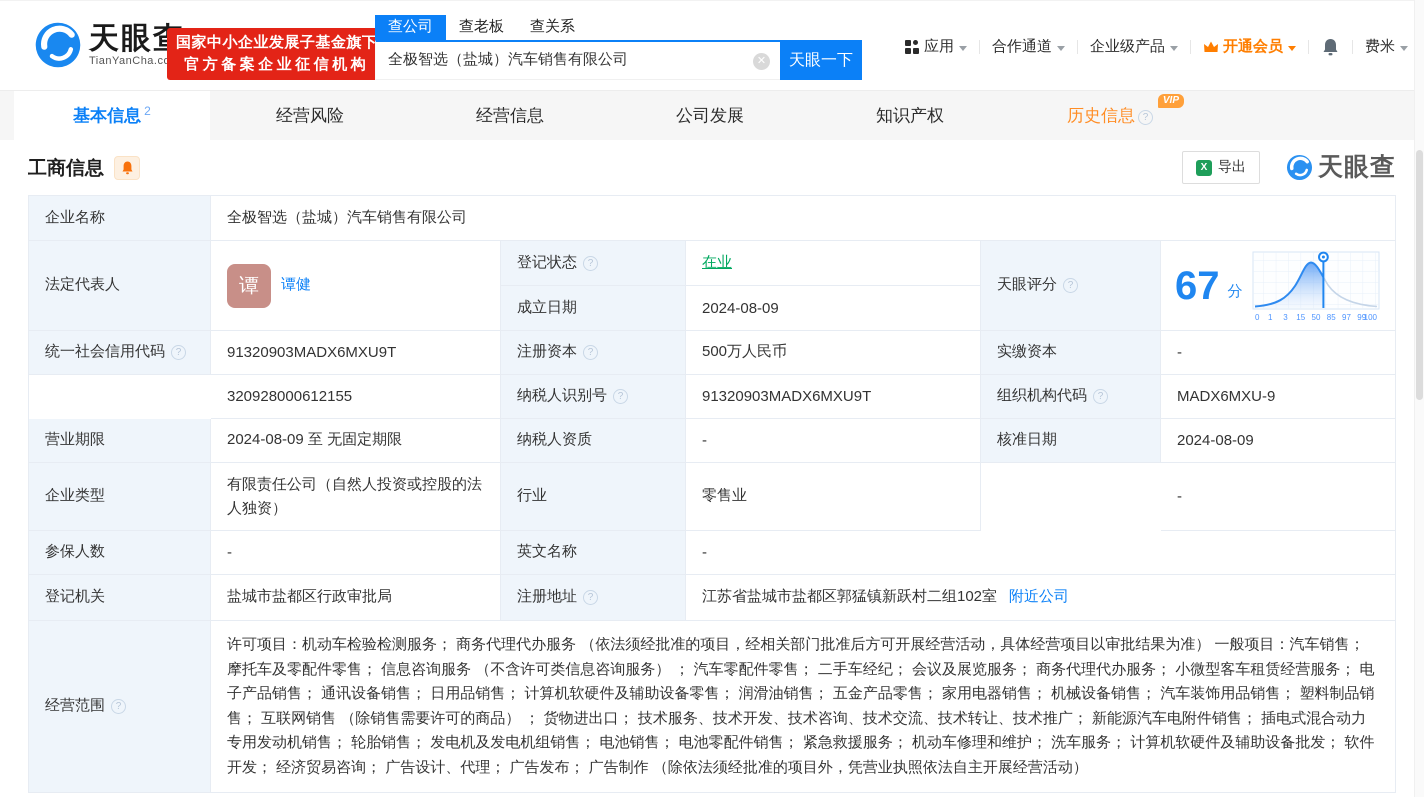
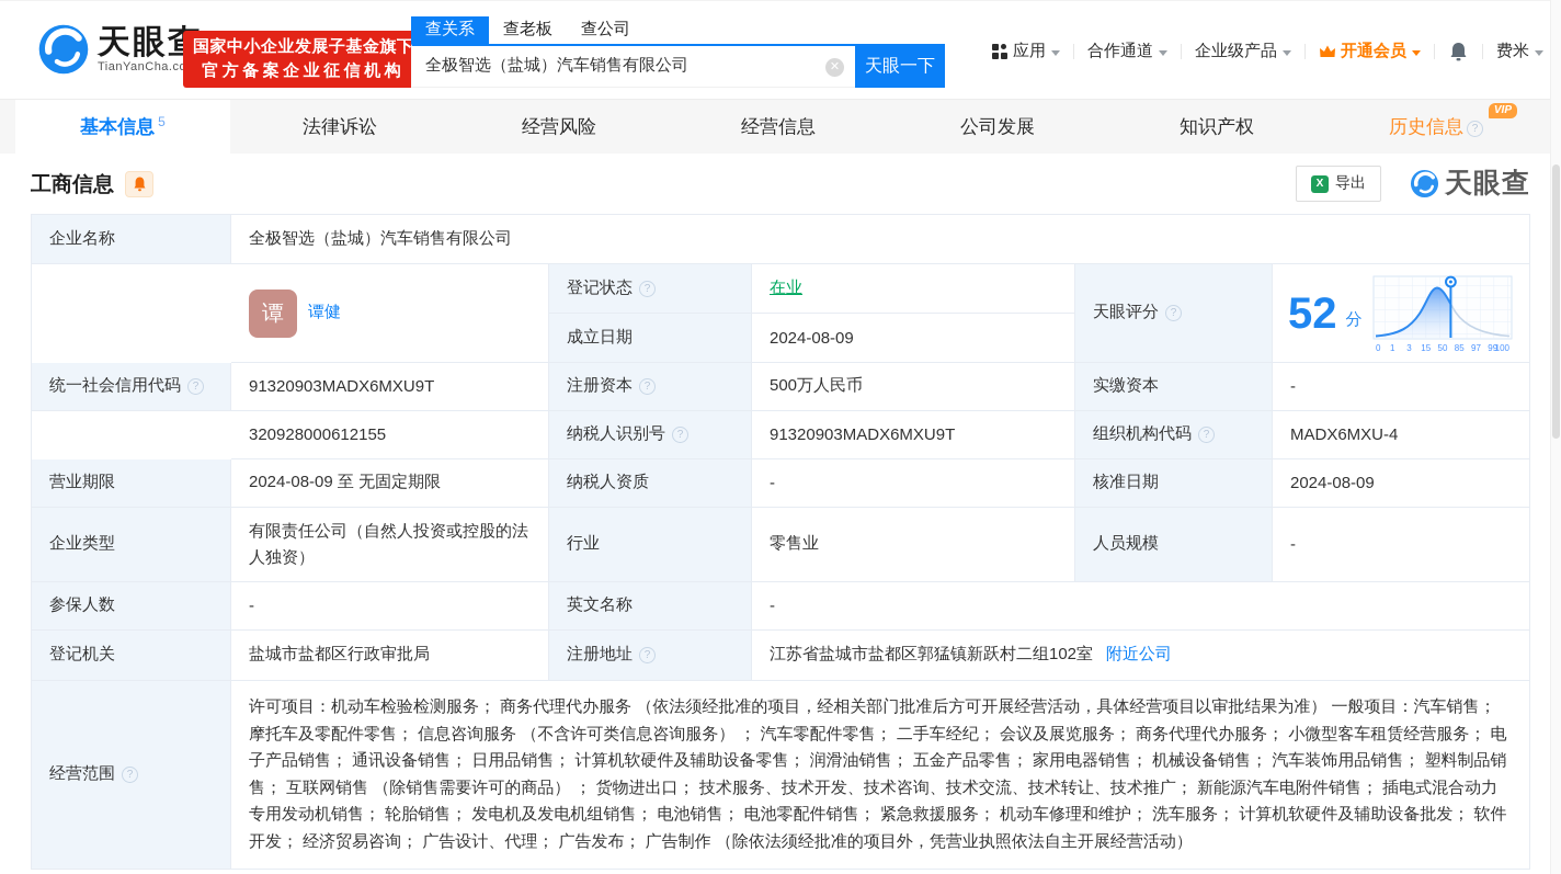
  TianYanCha.c
  国家中小企业发展子基金旗下
  官方备案企业征信机构
- 查公司
+ 查关系
  查老板
- 查关系
+ 查公司
  全极智选（盐城）汽车销售有限公司
  ✕
  天眼一下
  应用
  合作通道
  企业级产品
  开通会员
  费米
- 基本信息 2
+ 基本信息 5
+ 法律诉讼
  经营风险
  经营信息
  公司发展
  知识产权
  VIP
  历史信息 ?
  工商信息
  X
  导出
  天眼查
  企业名称
  全极智选（盐城）汽车销售有限公司
- 法定代表人
  谭
  谭健
  登记状态
  ?
  在业
  天眼评分
  ?
- 67
+ 52
  分
  0
  1
  3
  15
  50
  85
  97
  99
  100
  成立日期
  2024-08-09
  统一社会信用代码
  ?
  91320903MADX6MXU9T
  注册资本
  ?
  500万人民币
  实缴资本
  -
  320928000612155
  纳税人识别号
  ?
  91320903MADX6MXU9T
  组织机构代码
  ?
- MADX6MXU-9
+ MADX6MXU-4
  营业期限
  2024-08-09 至 无固定期限
  纳税人资质
  -
  核准日期
  2024-08-09
  企业类型
  有限责任公司（自然人投资或控股的法人独资）
  行业
  零售业
+ 人员规模
  -
  参保人数
  -
  英文名称
  -
  登记机关
  盐城市盐都区行政审批局
  注册地址
  ?
  江苏省盐城市盐都区郭猛镇新跃村二组102室
  附近公司
  经营范围
  ?
  许可项目：机动车检验检测服务； 商务代理代办服务 （依法须经批准的项目，经相关部门批准后方可开展经营活动，具体经营项目以审批结果为准） 一般项目：汽车销售； 摩托车及零配件零售； 信息咨询服务 （不含许可类信息咨询服务） ； 汽车零配件零售； 二手车经纪； 会议及展览服务； 商务代理代办服务； 小微型客车租赁经营服务； 电子产品销售； 通讯设备销售； 日用品销售； 计算机软硬件及辅助设备零售； 润滑油销售； 五金产品零售； 家用电器销售； 机械设备销售； 汽车装饰用品销售； 塑料制品销售； 互联网销售 （除销售需要许可的商品） ； 货物进出口； 技术服务、技术开发、技术咨询、技术交流、技术转让、技术推广； 新能源汽车电附件销售； 插电式混合动力专用发动机销售； 轮胎销售； 发电机及发电机组销售； 电池销售； 电池零配件销售； 紧急救援服务； 机动车修理和维护； 洗车服务； 计算机软硬件及辅助设备批发； 软件开发； 经济贸易咨询； 广告设计、代理； 广告发布； 广告制作 （除依法须经批准的项目外，凭营业执照依法自主开展经营活动）
